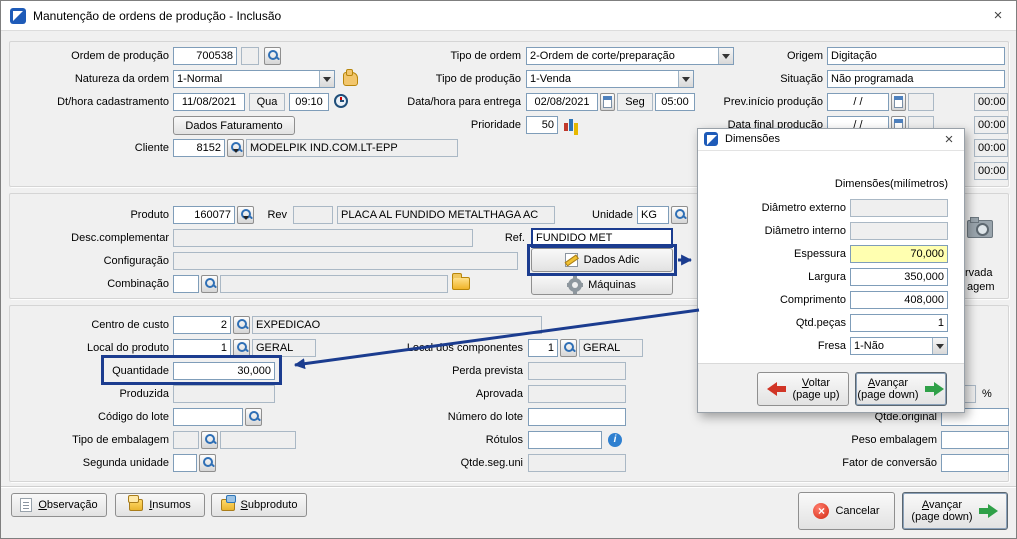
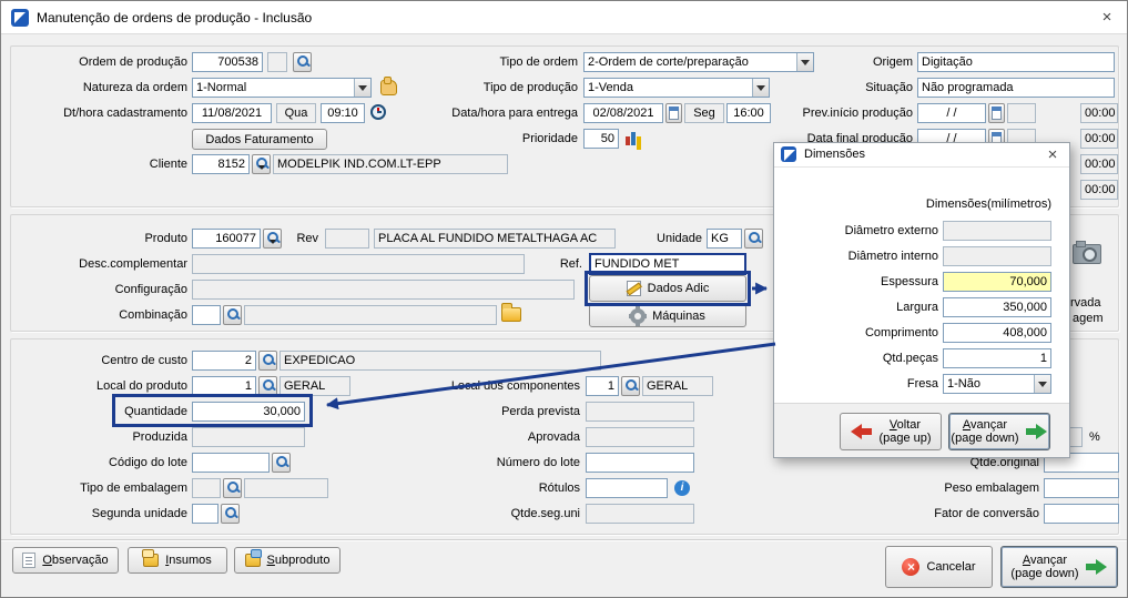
  Manutenção de ordens de produção - Inclusão
  ×
  Ordem de produção
  700538
  Natureza da ordem
  1-Normal
  Dt/hora cadastramento
  11/08/2021
  Qua
  09:10
  Dados Faturamento
  Cliente
  8152
  MODELPIK IND.COM.LT-EPP
  Tipo de ordem
  2-Ordem de corte/preparação
  Tipo de produção
  1-Venda
  Data/hora para entrega
  02/08/2021
  Seg
- 05:00
+ 16:00
  Prioridade
  50
  Origem
  Digitação
  Situação
  Não programada
  Prev.início produção
  / /
  00:00
  Data final produção
  / /
  00:00
  00:00
  00:00
  Produto
  160077
  Rev
  PLACA AL FUNDIDO METALTHAGA AC
  Unidade
  KG
  Desc.complementar
  Ref.
  FUNDIDO MET
  Configuração
  Dados Adic
  Combinação
  Máquinas
  rvada
  agem
  Centro de custo
  2
  EXPEDICAO
  Local do produto
  1
  GERAL
  Quantidade
  30,000
  Produzida
  Código do lote
  Tipo de embalagem
  Segunda unidade
  l dos componentes
  1
  GERAL
  Perda prevista
  Aprovada
  Número do lote
  Rótulos
  Qtde.seg.uni
  %
  Qtde.original
  Peso embalagem
  Fator de conversão
  Observação
  Insumos
  Subproduto
  Cancelar
  Avançar
  (page down)
  Dimensões
  ×
  Dimensões(milímetros)
  Diâmetro externo
  Diâmetro interno
  Espessura
  70,000
  Largura
  350,000
  Comprimento
  408,000
  Qtd.peças
  1
  Fresa
  1-Não
  Voltar
  (page up)
  Avançar
  (page down)
